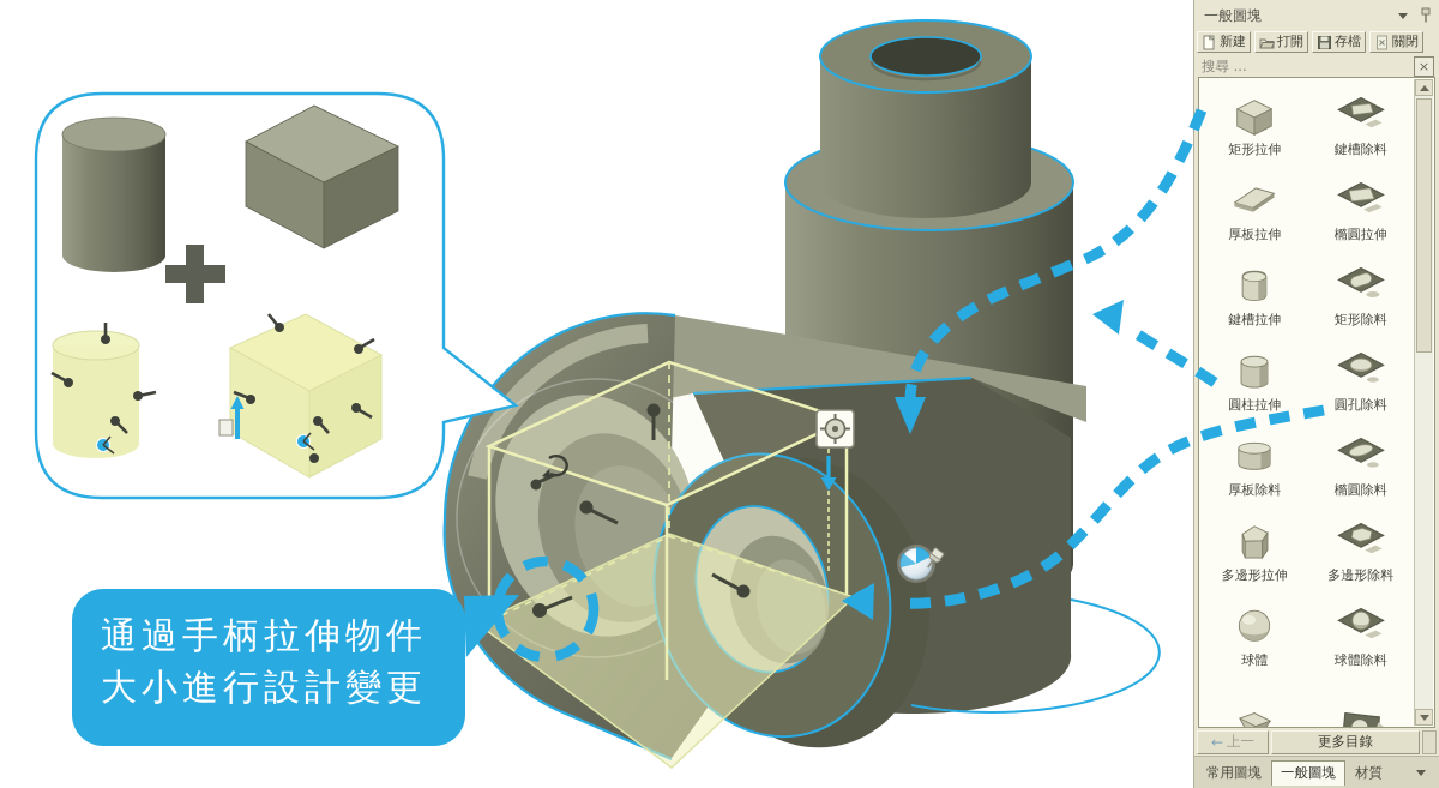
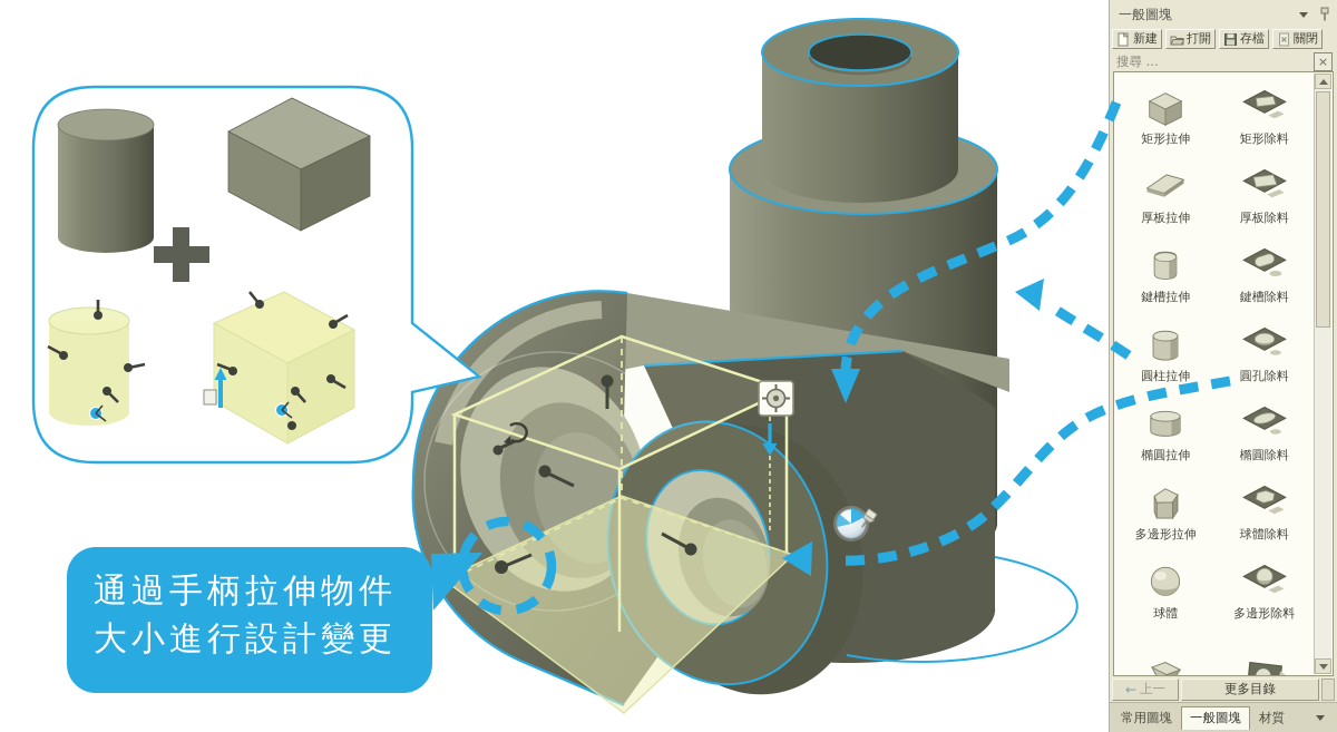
  通過手柄拉伸物件
  大小進行設計變更
  一般圖塊
  新建
  打開
  存檔
  關閉
  搜尋 ...
  ×
  矩形拉伸
- 鍵槽除料
+ 矩形除料
  厚板拉伸
- 橢圓拉伸
+ 厚板除料
  鍵槽拉伸
- 矩形除料
+ 鍵槽除料
  圓柱拉伸
  圓孔除料
- 厚板除料
+ 橢圓拉伸
  橢圓除料
  多邊形拉伸
- 多邊形除料
+ 球體除料
  球體
- 球體除料
+ 多邊形除料
  ←
  上一
  更多目錄
  常用圖塊
  一般圖塊
  材質
